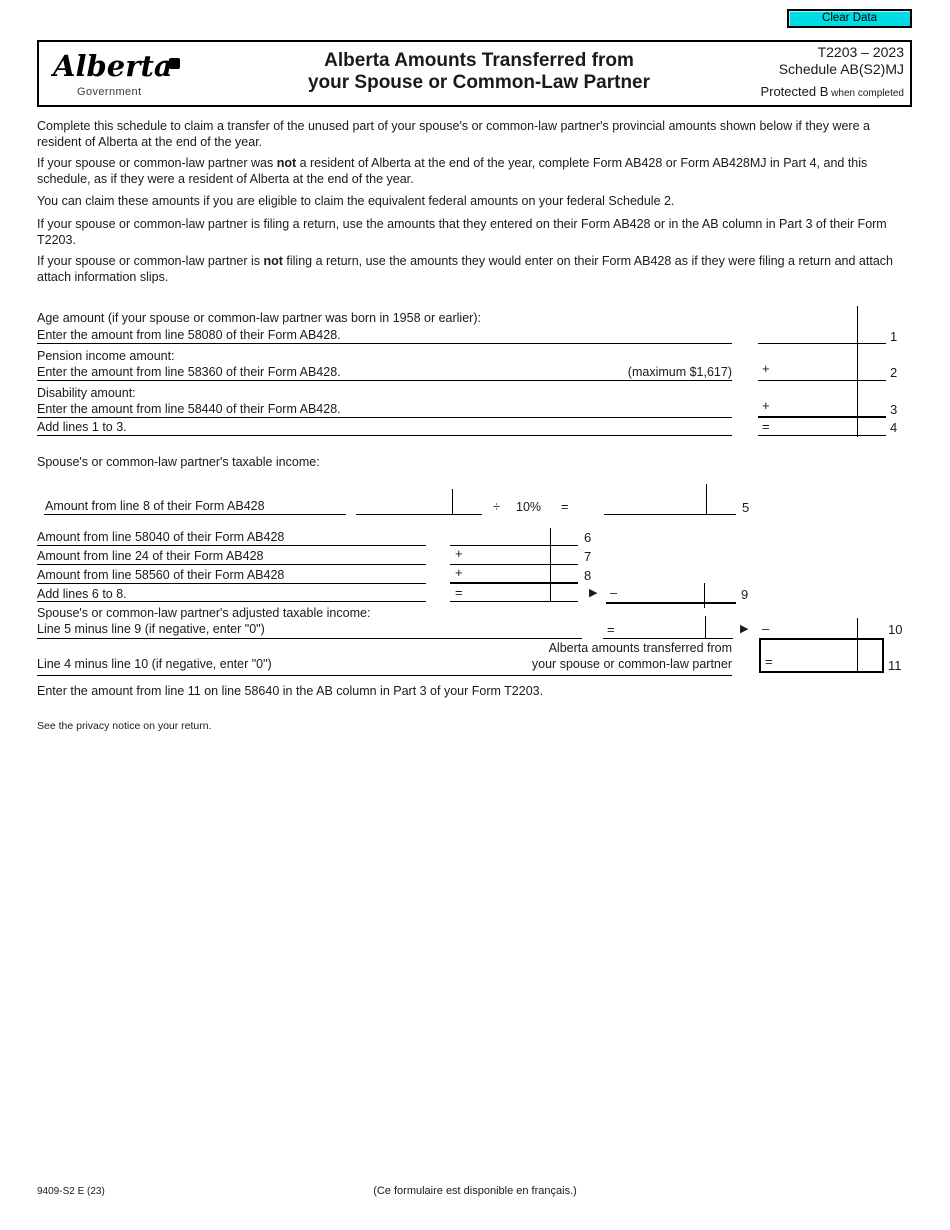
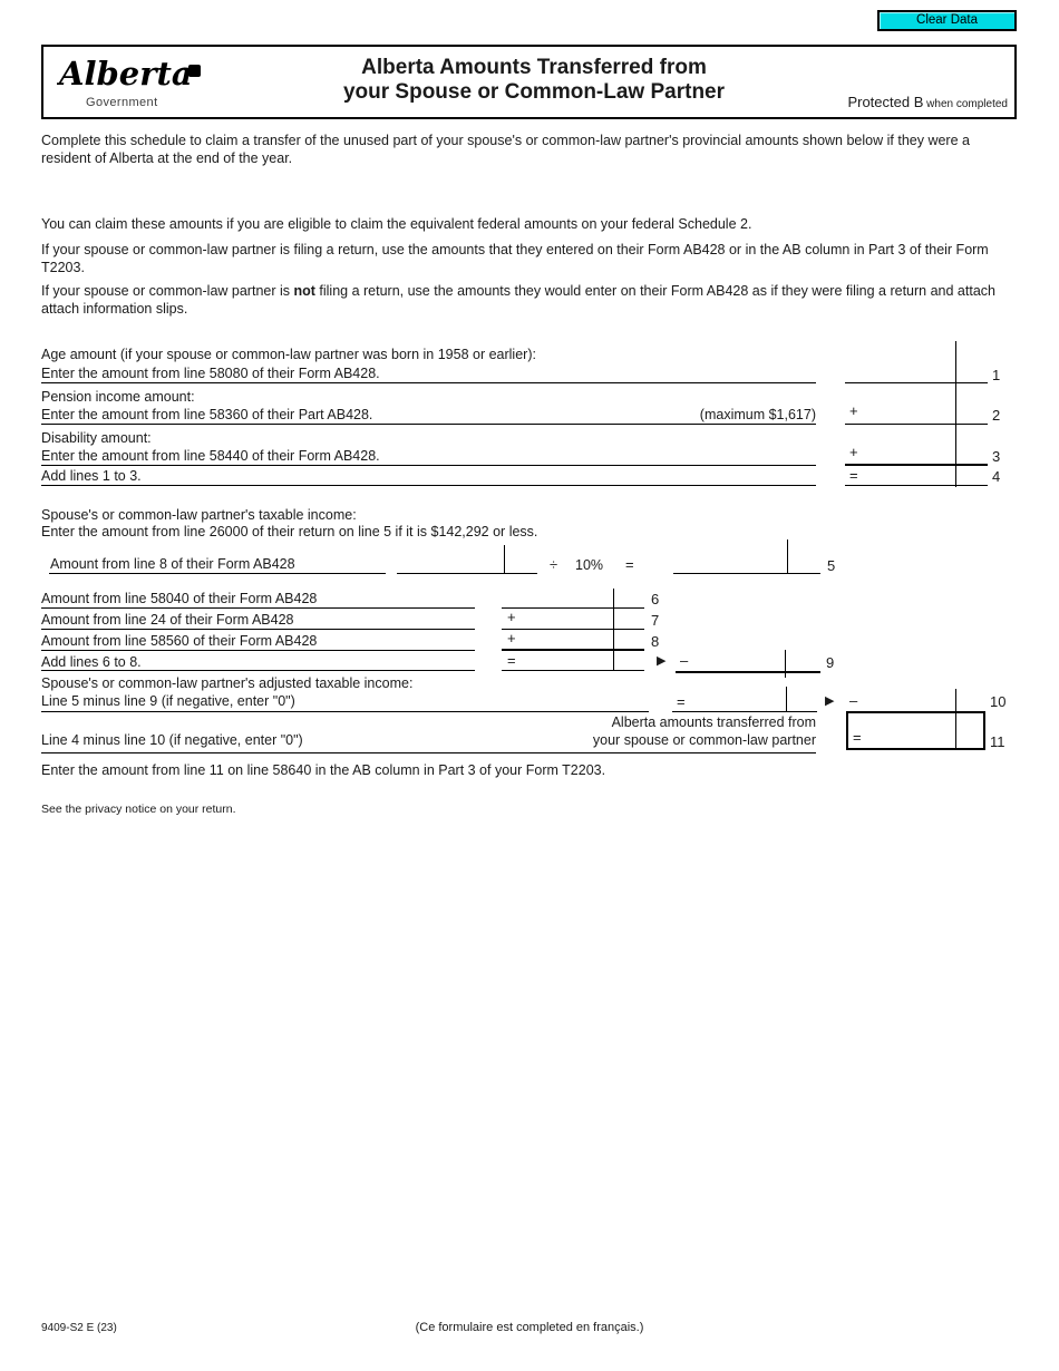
  Clear Data
  Alberta
  Government
  Alberta Amounts Transferred from
  your Spouse or Common-Law Partner
- T2203 – 2023
- Schedule AB(S2)MJ
  Protected B when completed
  Complete this schedule to claim a transfer of the unused part of your spouse's or common-law partner's provincial amounts shown below if they were a resident of Alberta at the end of the year.
- If your spouse or common-law partner was not a resident of Alberta at the end of the year, complete Form AB428 or Form AB428MJ in Part 4, and this schedule, as if they were a resident of Alberta at the end of the year.
  You can claim these amounts if you are eligible to claim the equivalent federal amounts on your federal Schedule 2.
  If your spouse or common-law partner is filing a return, use the amounts that they entered on their Form AB428 or in the AB column in Part 3 of their Form T2203.
  If your spouse or common-law partner is not filing a return, use the amounts they would enter on their Form AB428 as if they were filing a return and attach attach information slips.
  Age amount (if your spouse or common-law partner was born in 1958 or earlier):
  Enter the amount from line 58080 of their Form AB428.
  1
  Pension income amount:
- Enter the amount from line 58360 of their Form AB428.
+ Enter the amount from line 58360 of their Part AB428.
  (maximum $1,617)
  +
  2
  Disability amount:
  Enter the amount from line 58440 of their Form AB428.
  +
  3
  Add lines 1 to 3.
  =
  4
  Spouse's or common-law partner's taxable income:
+ Enter the amount from line 26000 of their return on line 5 if it is $142,292 or less.
  Amount from line 8 of their Form AB428
  ÷
  10%
  =
  5
  Amount from line 58040 of their Form AB428
  6
  Amount from line 24 of their Form AB428
  +
  7
  Amount from line 58560 of their Form AB428
  +
  8
  Add lines 6 to 8.
  =
  ▶
  –
  9
  Spouse's or common-law partner's adjusted taxable income:
  Line 5 minus line 9 (if negative, enter "0")
  =
  ▶
  –
  10
  Alberta amounts transferred from
  your spouse or common-law partner
  Line 4 minus line 10 (if negative, enter "0")
  =
  11
  Enter the amount from line 11 on line 58640 in the AB column in Part 3 of your Form T2203.
  See the privacy notice on your return.
  9409-S2 E (23)
- (Ce formulaire est disponible en français.)
+ (Ce formulaire est completed en français.)
